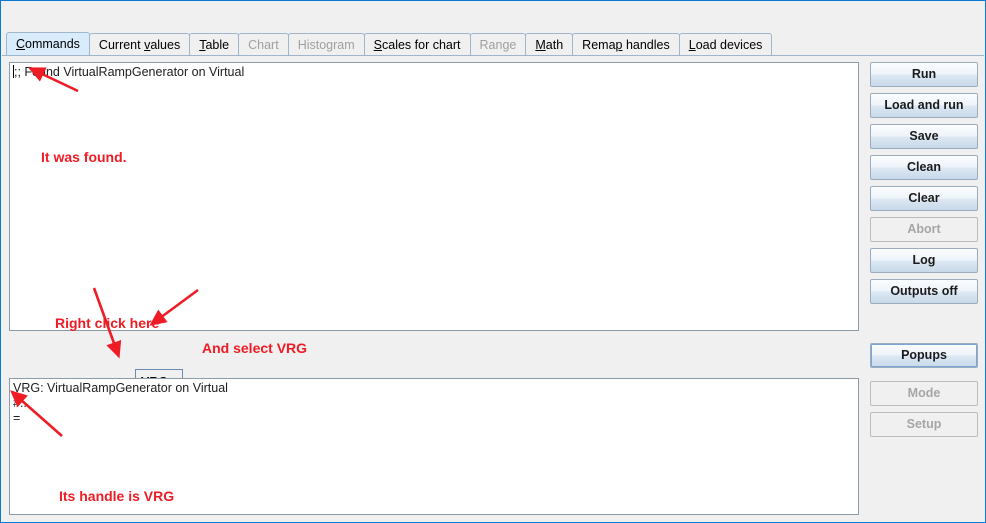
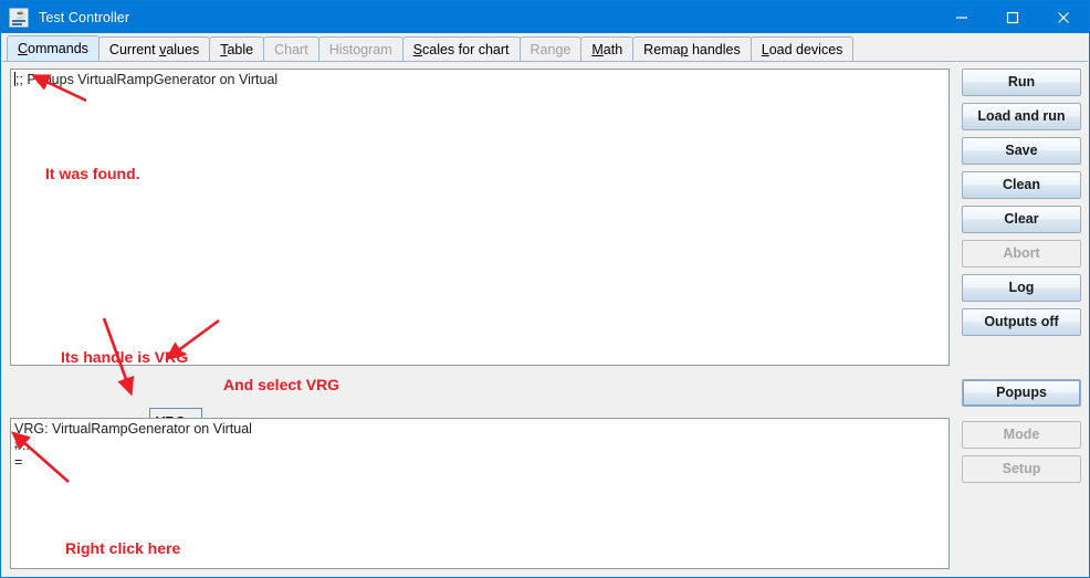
+ ☕
+ Test Controller
  Commands
  Current values
  Table
  Chart
  Histogram
  Scales for chart
  Range
  Math
  Remap handles
  Load devices
- ;; Found VirtualRampGenerator on Virtual
+ ;; Popups VirtualRampGenerator on Virtual
  VRG: VirtualRampGenerator on Virtual
  #..
  =
  Run
  Load and run
  Save
  Clean
  Clear
  Abort
  Log
  Outputs off
  Popups
  Mode
  Setup
  It was found.
- Right click here
+ Its handle is VRG
  And select VRG
- Its handle is VRG
+ Right click here
